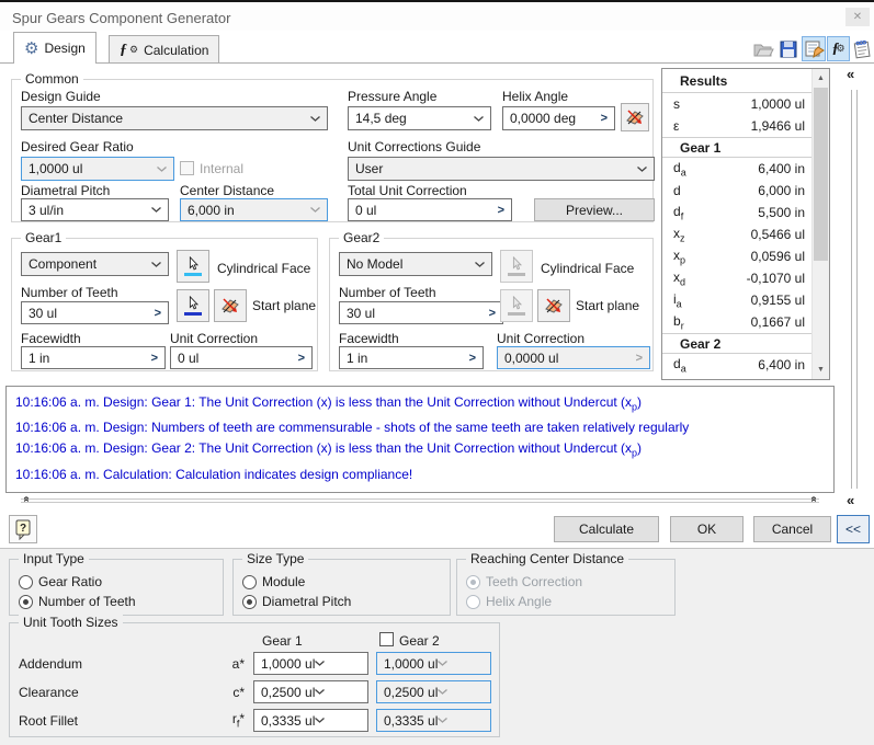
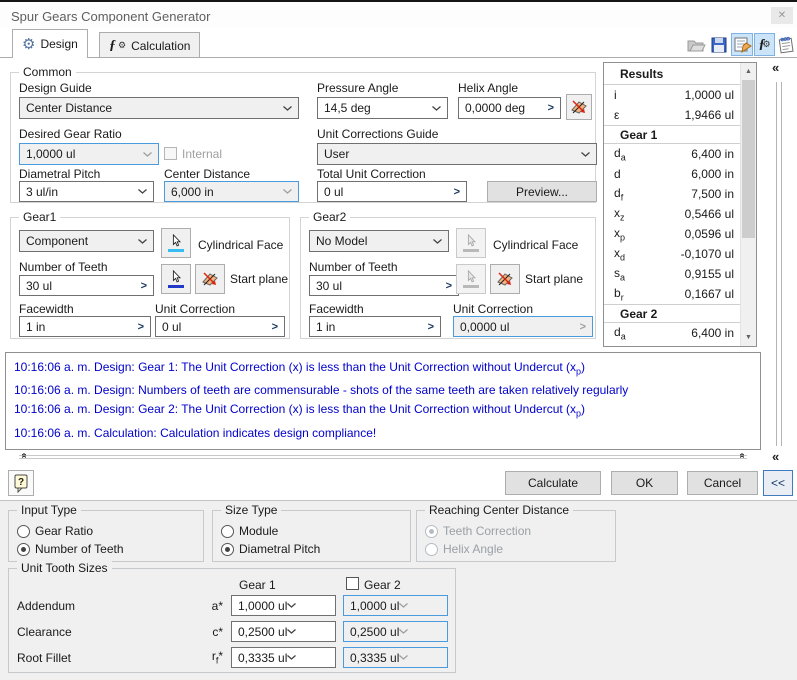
  Spur Gears Component Generator
  ✕
  ⚙
  Design
  ƒ
  ⚙
  Calculation
  ƒ
  ⚙
  Common
  Design Guide
  Center Distance
  Pressure Angle
  14,5 deg
  Helix Angle
  0,0000 deg
  >
  Desired Gear Ratio
  1,0000 ul
  Internal
  Unit Corrections Guide
  User
  Diametral Pitch
  3 ul/in
  Center Distance
  6,000 in
  Total Unit Correction
  0 ul
  >
  Preview...
  Gear1
  Component
  Cylindrical Face
  Number of Teeth
  30 ul
  >
  Start plane
  Facewidth
  1 in
  >
  Unit Correction
  0 ul
  >
  Gear2
  No Model
  Cylindrical Face
  Number of Teeth
  30 ul
  >
  Start plane
  Facewidth
  1 in
  >
  Unit Correction
  0,0000 ul
  >
  Results
- s
+ i
  1,0000 ul
  ε
  1,9466 ul
  Gear 1
  da
  6,400 in
  d
  6,000 in
  df
- 5,500 in
+ 7,500 in
  xz
  0,5466 ul
  xp
  0,0596 ul
  xd
  -0,1070 ul
- ia
+ sa
  0,9155 ul
  br
  0,1667 ul
  Gear 2
  da
  6,400 in
  «
  «
  10:16:06 a. m. Design: Gear 1: The Unit Correction (x) is less than the Unit Correction without Undercut (xp)
  10:16:06 a. m. Design: Numbers of teeth are commensurable - shots of the same teeth are taken relatively regularly
  10:16:06 a. m. Design: Gear 2: The Unit Correction (x) is less than the Unit Correction without Undercut (xp)
  10:16:06 a. m. Calculation: Calculation indicates design compliance!
  ?
  Calculate
  OK
  Cancel
  <<
  Input Type
  Gear Ratio
  Number of Teeth
  Size Type
  Module
  Diametral Pitch
  Reaching Center Distance
  Teeth Correction
  Helix Angle
  Unit Tooth Sizes
  Gear 1
  Gear 2
  Addendum
  a*
  1,0000 ul
  1,0000 ul
  Clearance
  c*
  0,2500 ul
  0,2500 ul
  Root Fillet
  rf*
  0,3335 ul
  0,3335 ul
